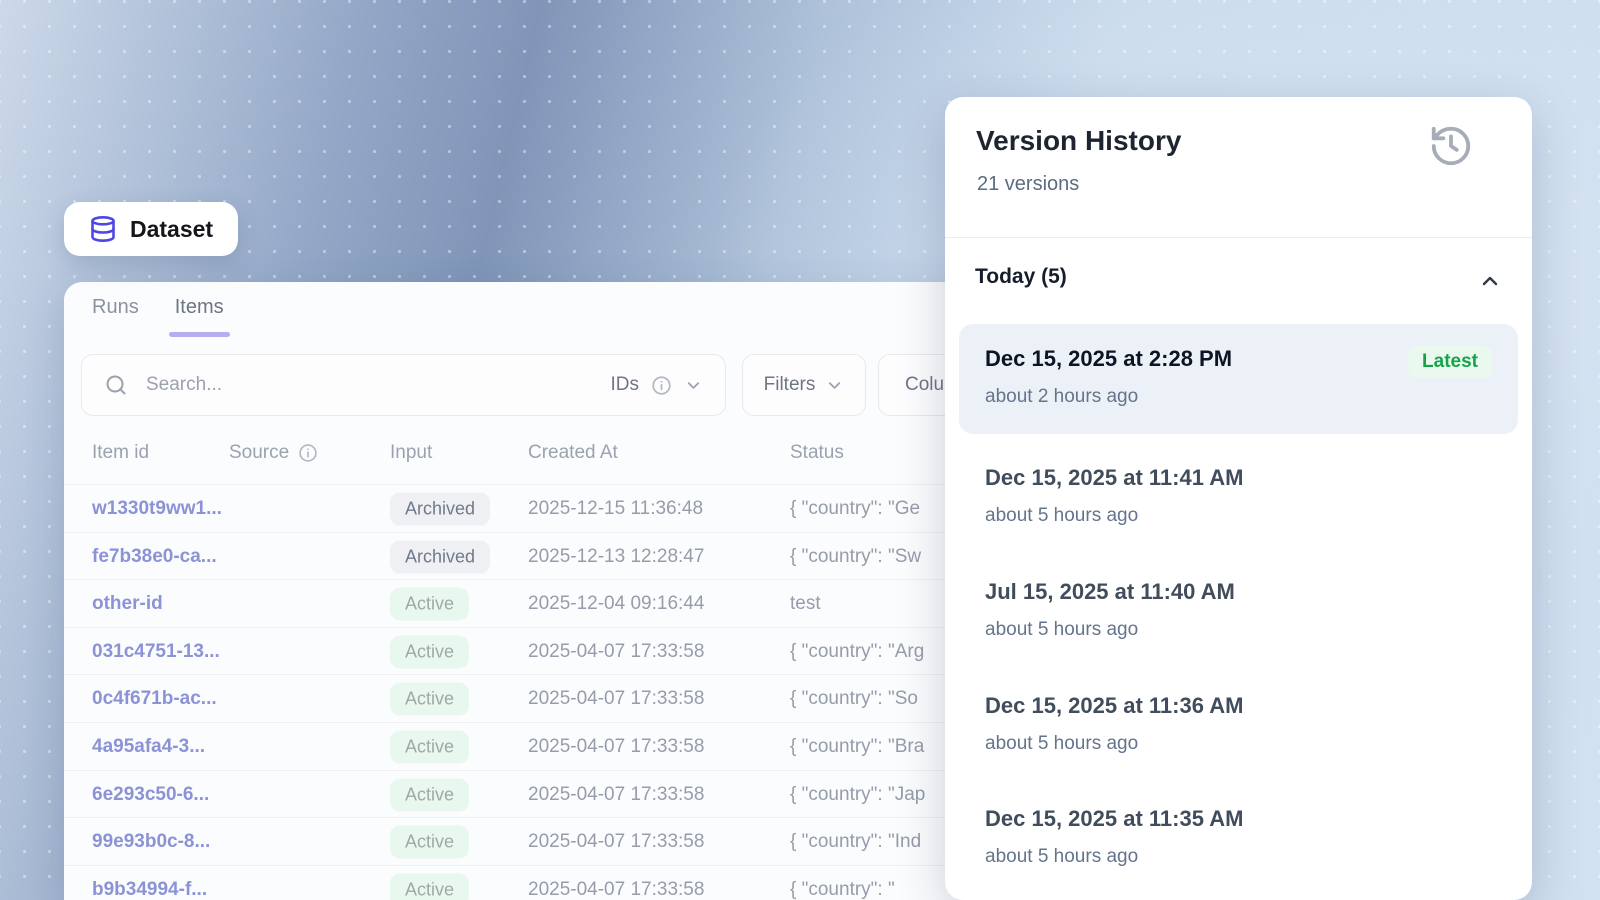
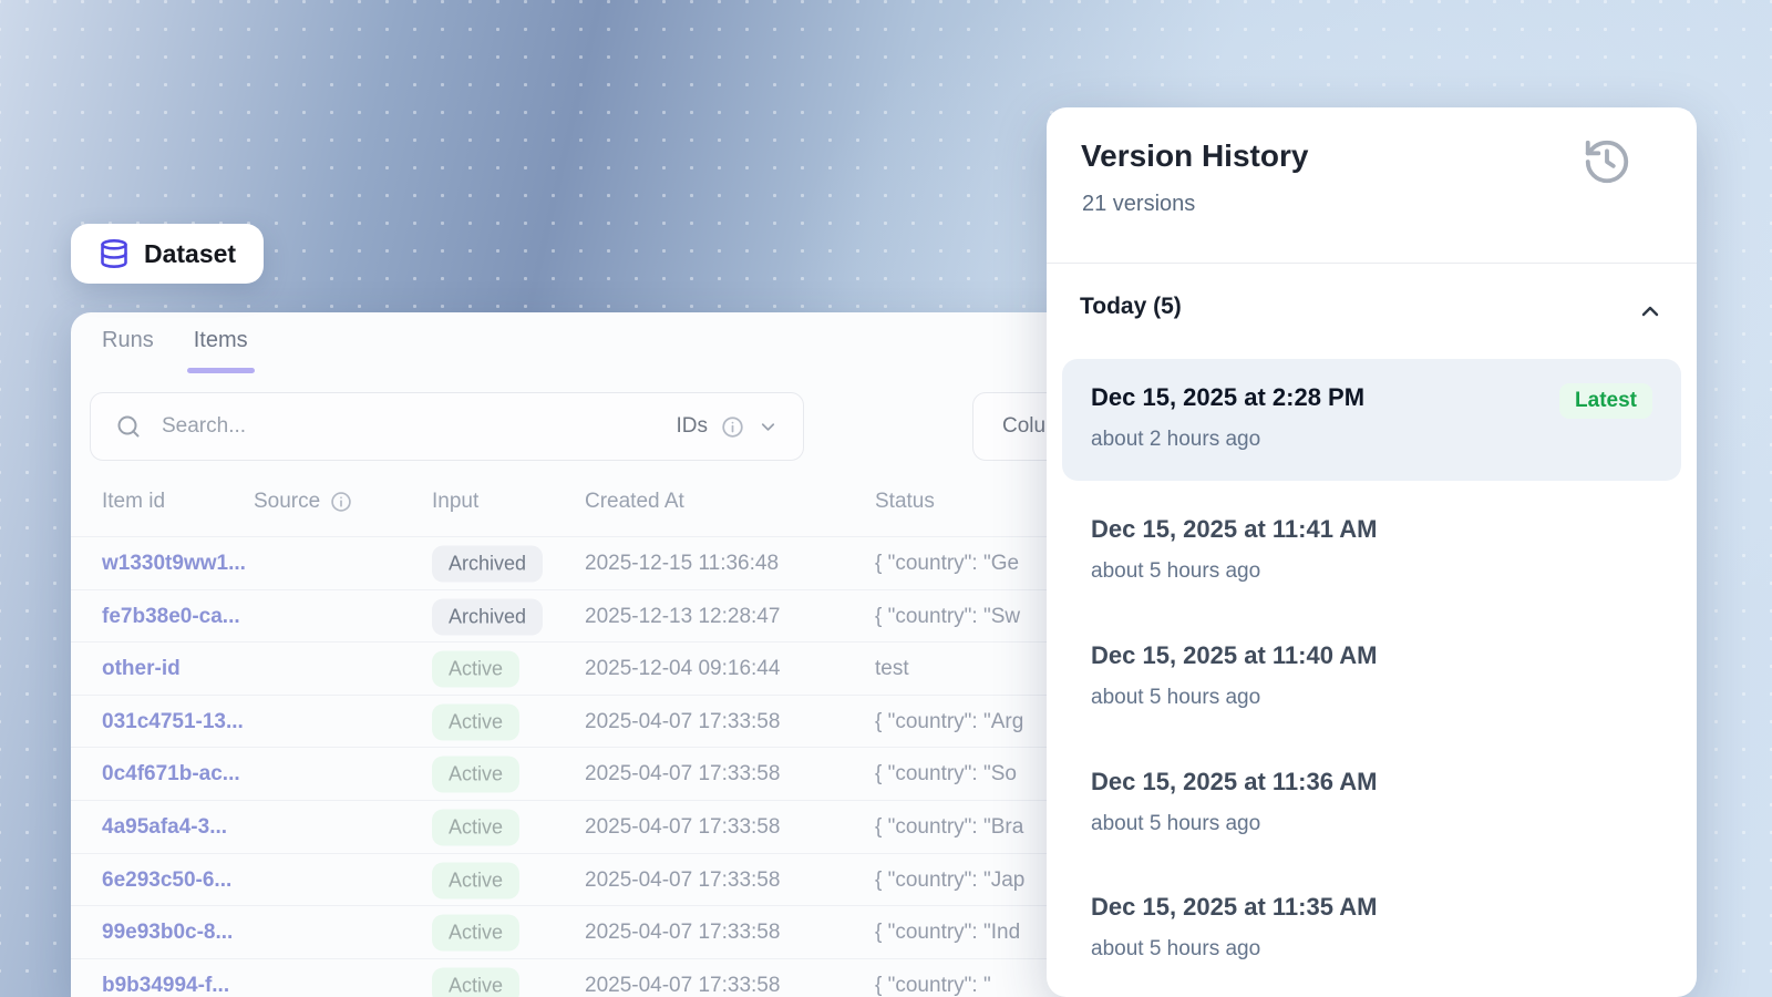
  Dataset
  Runs
  Items
  Search...
  IDs
- Filters
  Item id
  Source
  Input
  Created At
  Status
  w1330t9ww1...
  Archived
  2025-12-15 11:36:48
  { "country": "Ge
  fe7b38e0-ca...
  Archived
  2025-12-13 12:28:47
  { "country": "Sw
  other-id
  Active
  2025-12-04 09:16:44
  test
  031c4751-13...
  Active
  2025-04-07 17:33:58
  { "country": "Arg
  0c4f671b-ac...
  Active
  2025-04-07 17:33:58
  { "country": "So
  4a95afa4-3...
  Active
  2025-04-07 17:33:58
  { "country": "Bra
  6e293c50-6...
  Active
  2025-04-07 17:33:58
  { "country": "Jap
  99e93b0c-8...
  Active
  2025-04-07 17:33:58
  { "country": "Ind
  b9b34994-f...
  Active
  2025-04-07 17:33:58
  { "country": "
  Version History
  21 versions
  Today (5)
  Dec 15, 2025 at 2:28 PM
  Latest
  about 2 hours ago
  Dec 15, 2025 at 11:41 AM
  about 5 hours ago
- Jul 15, 2025 at 11:40 AM
+ Dec 15, 2025 at 11:40 AM
  about 5 hours ago
  Dec 15, 2025 at 11:36 AM
  about 5 hours ago
  Dec 15, 2025 at 11:35 AM
  about 5 hours ago
